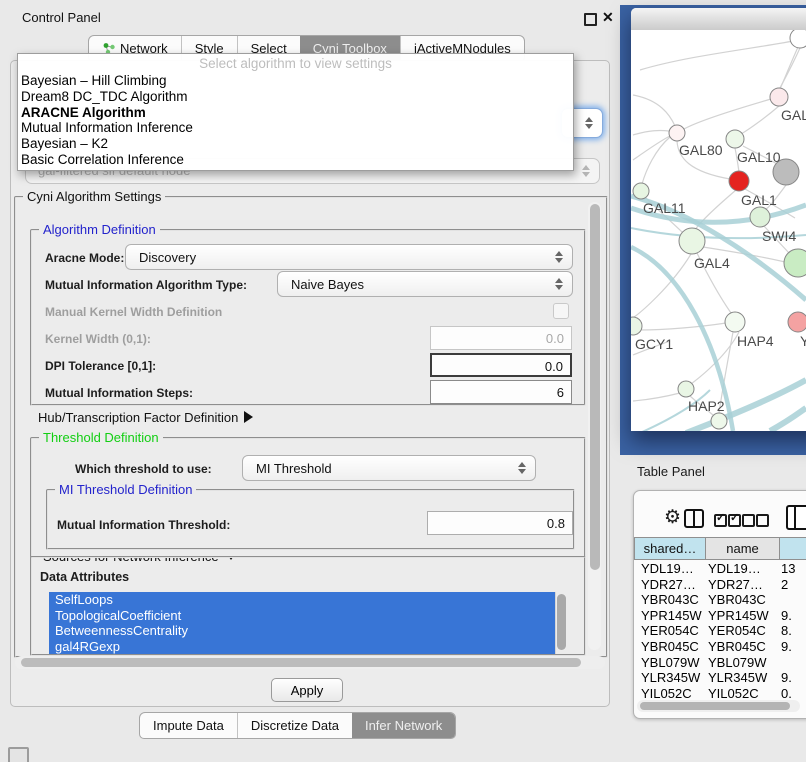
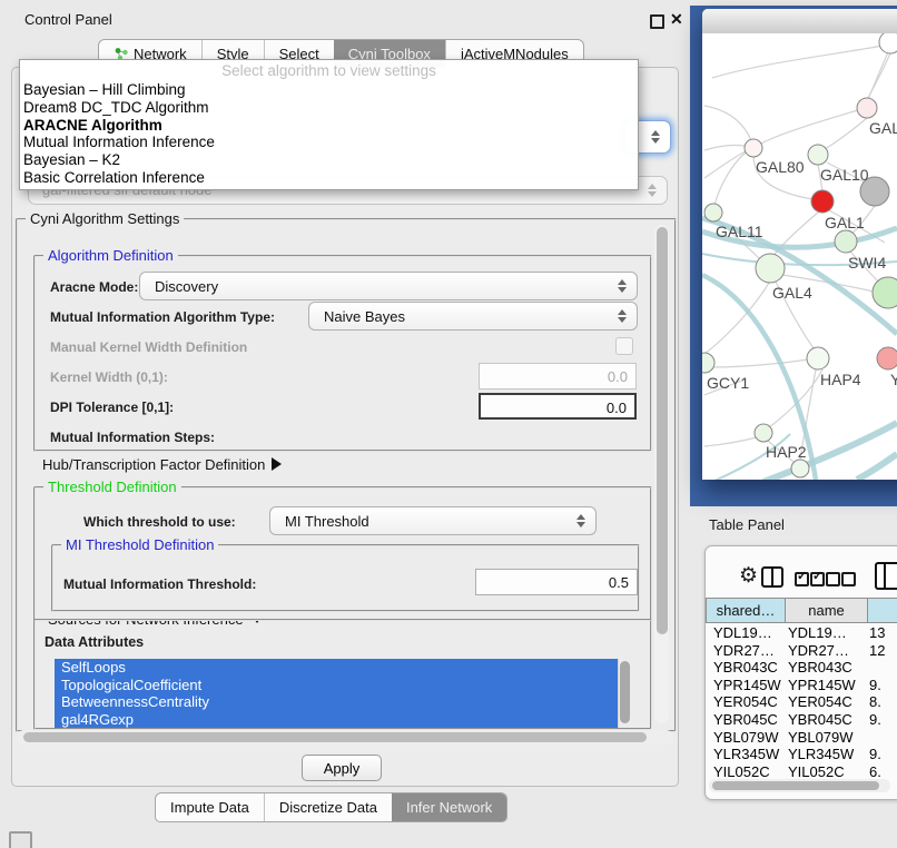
  Control Panel
  ✕
  Network
  Style
  Select
  Cyni Toolbox
  jActiveMNodules
  Cyni Algorithm Settings
  Algorithm Definition
  Aracne Mode:
  Discovery
  Mutual Information Algorithm Type:
  Naive Bayes
  Manual Kernel Width Definition
  Kernel Width (0,1):
  0.0
  DPI Tolerance [0,1]:
  0.0
  Mutual Information Steps:
- 6
  Hub/Transcription Factor Definition
  Threshold Definition
  Which threshold to use:
  MI Threshold
  MI Threshold Definition
  Mutual Information Threshold:
- 0.8
+ 0.5
  Data Attributes
  SelfLoops
  TopologicalCoefficient
  BetweennessCentrality
  gal4RGexp
  Apply
  Impute Data
  Discretize Data
  Infer Network
  Select algorithm to view settings
  Bayesian – Hill Climbing
  Dream8 DC_TDC Algorithm
  ARACNE Algorithm
  Mutual Information Inference
  Bayesian – K2
  Basic Correlation Inference
  GAL
  GAL80
  GAL10
  GAL1
  GAL11
  SWI4
  GAL4
  GCY1
  HAP4
  Y
  HAP2
  Table Panel
  ⚙
  shared…
  name
  YDL19…
  YDL19…
  13
  YDR27…
  YDR27…
- 2
+ 12
  YBR043C
  YBR043C
  YPR145W
  YPR145W
  9.
  YER054C
  YER054C
  8.
  YBR045C
  YBR045C
  9.
  YBL079W
  YBL079W
  YLR345W
  YLR345W
  9.
  YIL052C
  YIL052C
- 0.
+ 6.
